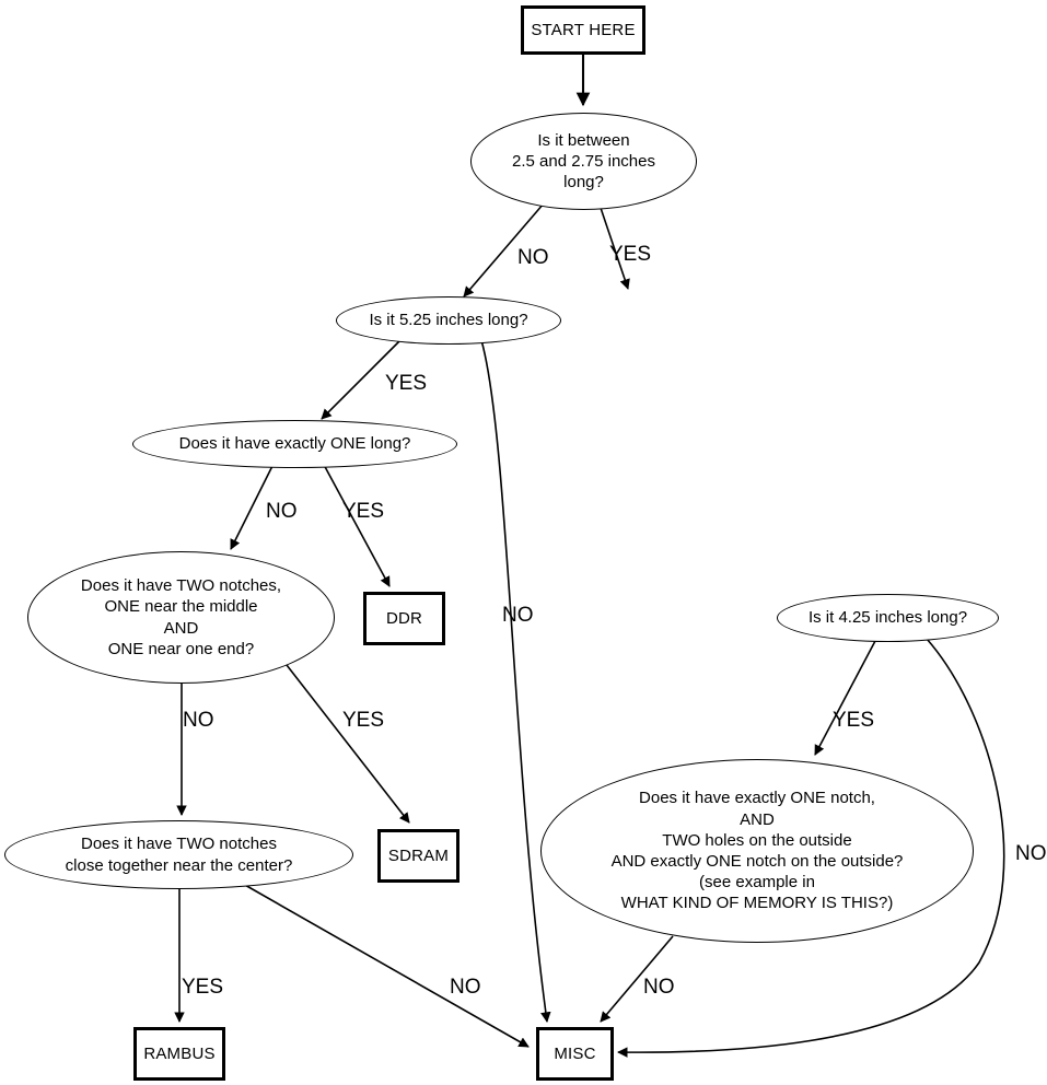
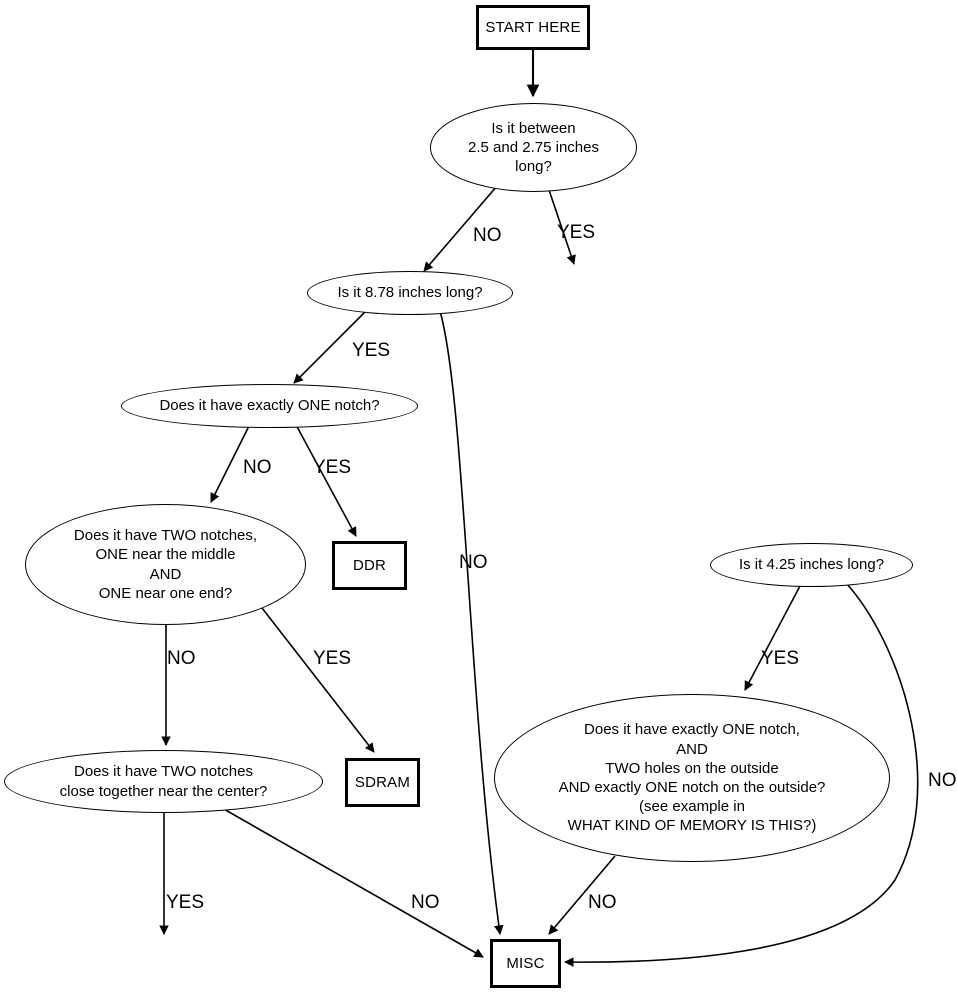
  START HERE
  Is it between
  2.5 and 2.75 inches
  long?
- Is it 5.25 inches long?
+ Is it 8.78 inches long?
- Does it have exactly ONE long?
+ Does it have exactly ONE notch?
  DDR
  Does it have TWO notches,
  ONE near the middle
  AND
  ONE near one end?
  SDRAM
  Does it have TWO notches
  close together near the center?
- RAMBUS
  Is it 4.25 inches long?
  Does it have exactly ONE notch,
  AND
  TWO holes on the outside
  AND exactly ONE notch on the outside?
  (see example in
  WHAT KIND OF MEMORY IS THIS?)
  MISC
  NO
  YES
  YES
  NO
  NO
  YES
  NO
  YES
  YES
  NO
  YES
  NO
  NO
